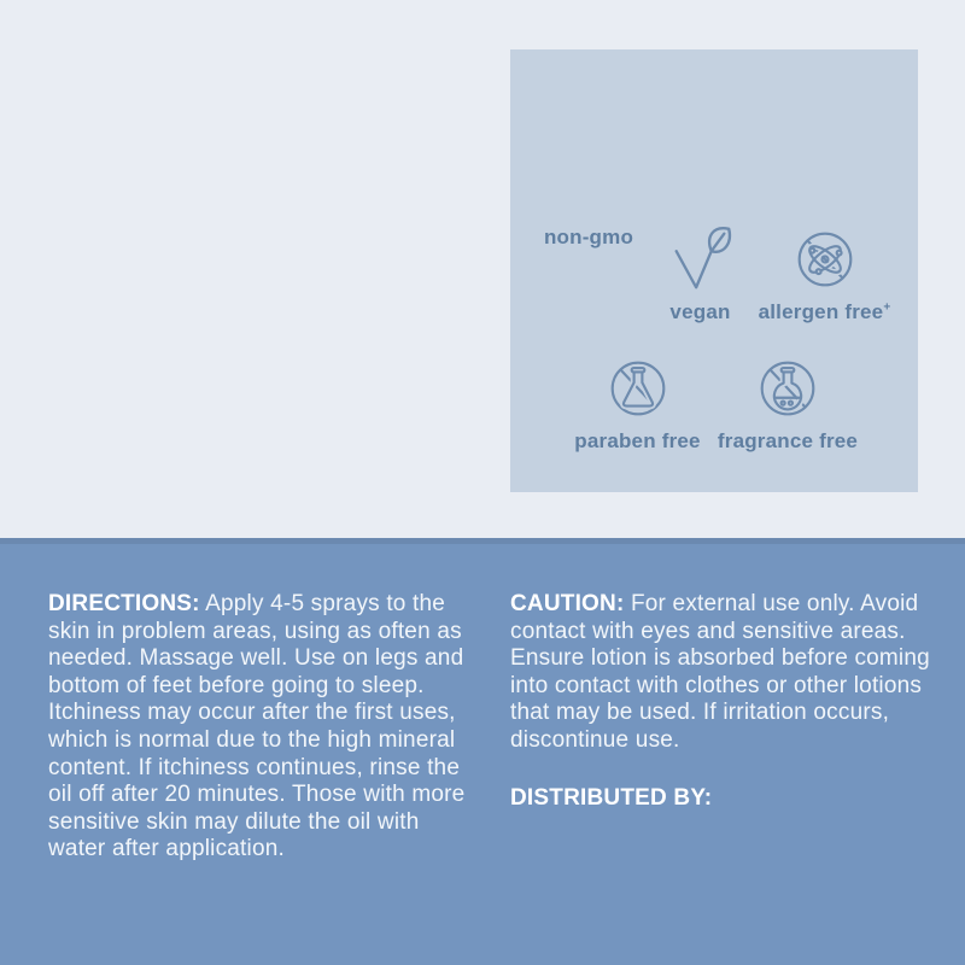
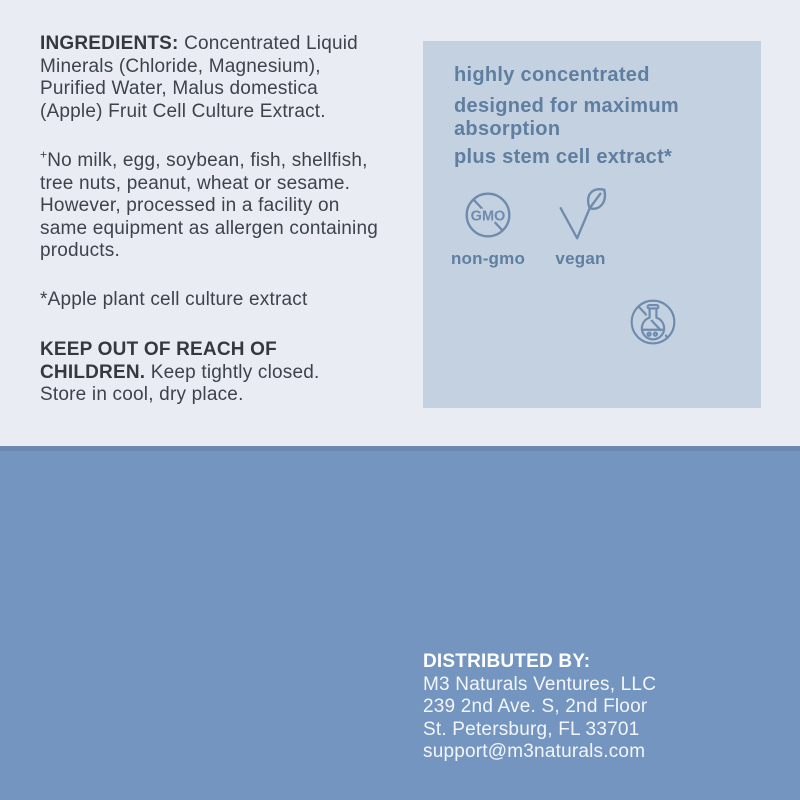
+ INGREDIENTS: Concentrated Liquid Minerals (Chloride, Magnesium), Purified Water, Malus domestica (Apple) Fruit Cell Culture Extract.
+ +No milk, egg, soybean, fish, shellfish, tree nuts, peanut, wheat or sesame. However, processed in a facility on same equipment as allergen containing products.
+ *Apple plant cell culture extract
+ KEEP OUT OF REACH OF CHILDREN. Keep tightly closed. Store in cool, dry place.
+ highly concentrated
+ designed for maximum absorption
+ plus stem cell extract*
+ GMO
  non-gmo
  vegan
- allergen free+
- paraben free
- fragrance free
- DIRECTIONS: Apply 4-5 sprays to the skin in problem areas, using as often as needed. Massage well. Use on legs and bottom of feet before going to sleep. Itchiness may occur after the first uses, which is normal due to the high mineral content. If itchiness continues, rinse the oil off after 20 minutes. Those with more sensitive skin may dilute the oil with water after application.
- CAUTION: For external use only. Avoid contact with eyes and sensitive areas. Ensure lotion is absorbed before coming into contact with clothes or other lotions that may be used. If irritation occurs, discontinue use.
  DISTRIBUTED BY:
+ M3 Naturals Ventures, LLC
+ 239 2nd Ave. S, 2nd Floor
+ St. Petersburg, FL 33701
+ support@m3naturals.com
